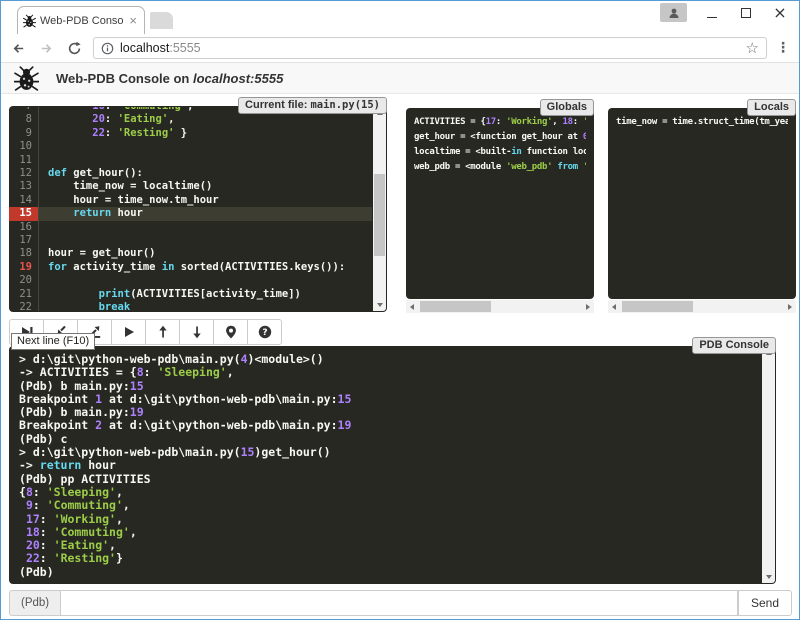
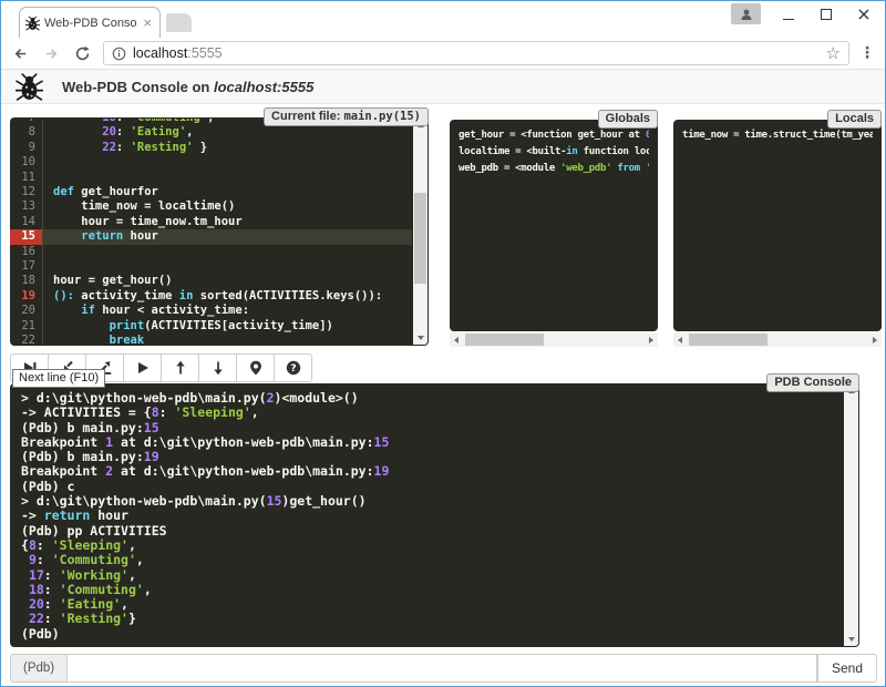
  ×
  ×
  localhost
  :5555
  ☆
  ⋮
  Web-PDB Console on localhost:5555
  Current file: main.py(15)
  8
  20: 'Eating',
  9
  22: 'Resting' }
  10
  11
  12
- def get_hour():
+ def get_hourfor
  13
  time_now = localtime()
  14
  hour = time_now.tm_hour
  15
  return hour
  16
  17
  18
  hour = get_hour()
  19
- for activity_time in sorted(ACTIVITIES.keys()):
+ (): activity_time in sorted(ACTIVITIES.keys()):
  20
+ if hour < activity_time:
  21
  print(ACTIVITIES[activity_time])
  22
  break
  Globals
- ACTIVITIES = {17: 'Working', 18: '
  get_hour = <function get_hour at 0
  localtime = <built-in function loc
  web_pdb = <module 'web_pdb' from '
  Locals
  time_now = time.struct_time(tm_yea
  ?
  Next line (F10)
  PDB Console
- > d:\git\python-web-pdb\main.py(4)<module>()
+ > d:\git\python-web-pdb\main.py(2)<module>()
  -> ACTIVITIES = {8: 'Sleeping',
  (Pdb) b main.py:15
  Breakpoint 1 at d:\git\python-web-pdb\main.py:15
  (Pdb) b main.py:19
  Breakpoint 2 at d:\git\python-web-pdb\main.py:19
  (Pdb) c
  > d:\git\python-web-pdb\main.py(15)get_hour()
  -> return hour
  (Pdb) pp ACTIVITIES
  {8: 'Sleeping',
  9: 'Commuting',
  17: 'Working',
  18: 'Commuting',
  20: 'Eating',
  22: 'Resting'}
  (Pdb)
  (Pdb)
  Send
